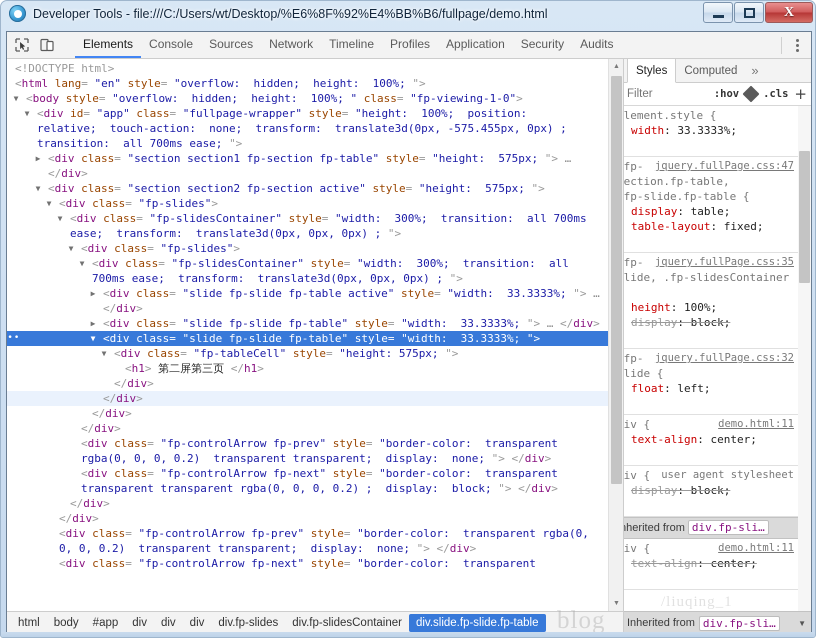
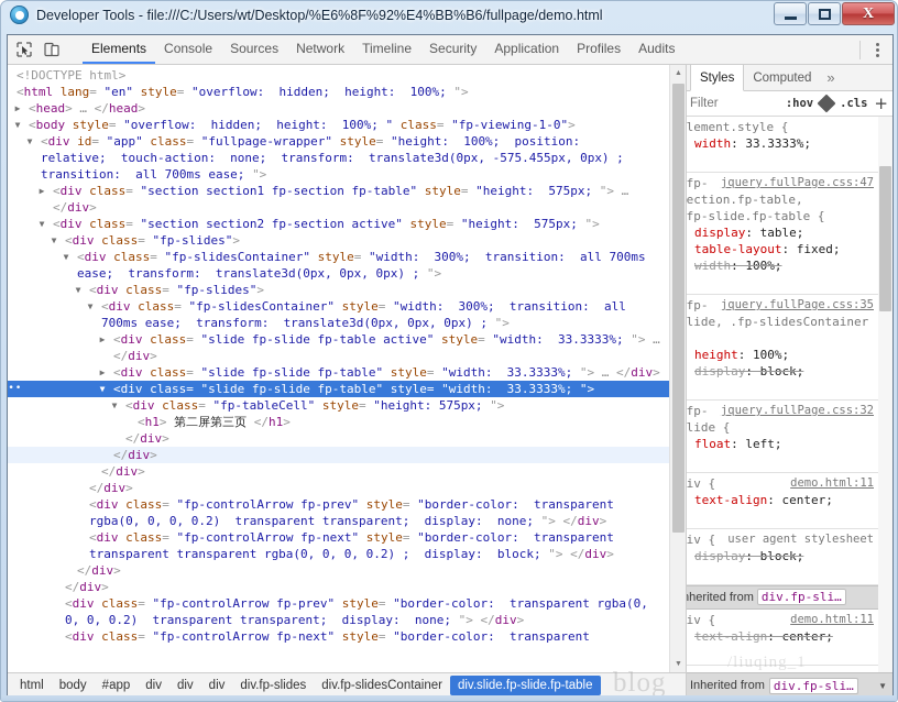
  Developer Tools - file:///C:/Users/wt/Desktop/%E6%8F%92%E4%BB%B6/fullpage/demo.html
  X
  Elements
  Console
  Sources
  Network
  Timeline
- Profiles
+ Security
  Application
- Security
+ Profiles
  Audits
  <!DOCTYPE html>
  <html lang= "en" style= "overflow: hidden; height: 100%; ">
+ ▶ <head> … </head>
  ▼ <body style= "overflow: hidden; height: 100%; " class= "fp-viewing-1-0">
  ▼ <div id= "app" class= "fullpage-wrapper" style= "height: 100%; position: relative; touch-action: none; transform: translate3d(0px, -575.455px, 0px) ; transition: all 700ms ease; ">
  ▶ <div class= "section section1 fp-section fp-table" style= "height: 575px; "> … </div>
  ▼ <div class= "section section2 fp-section active" style= "height: 575px; ">
  ▼ <div class= "fp-slides">
  ▼ <div class= "fp-slidesContainer" style= "width: 300%; transition: all 700ms ease; transform: translate3d(0px, 0px, 0px) ; ">
  ▼ <div class= "fp-slides">
  ▼ <div class= "fp-slidesContainer" style= "width: 300%; transition: all 700ms ease; transform: translate3d(0px, 0px, 0px) ; ">
  ▶ <div class= "slide fp-slide fp-table active" style= "width: 33.3333%; "> … </div>
  ▶ <div class= "slide fp-slide fp-table" style= "width: 33.3333%; "> … </div>
  ▼ <div class= "slide fp-slide fp-table" style= "width: 33.3333%; ">
  ▼ <div class= "fp-tableCell" style= "height: 575px; ">
  <h1> 第二屏第三页 </h1>
  </div>
  </div>
  </div>
  </div>
  <div class= "fp-controlArrow fp-prev" style= "border-color: transparent rgba(0, 0, 0, 0.2) transparent transparent; display: none; "> </div>
  <div class= "fp-controlArrow fp-next" style= "border-color: transparent transparent transparent rgba(0, 0, 0, 0.2) ; display: block; "> </div>
  </div>
  </div>
  <div class= "fp-controlArrow fp-prev" style= "border-color: transparent rgba(0, 0, 0, 0.2) transparent transparent; display: none; "> </div>
  <div class= "fp-controlArrow fp-next" style= "border-color: transparent
  html
  body
  #app
  div
  div
  div
  div.fp-slides
  div.fp-slidesContainer
  div.slide.fp-slide.fp-table
  Styles
  Computed
  »
  Filter
  :hov
  .cls
  +
  lement.style {
  width: 33.3333%;
  jquery.fullPage.css:47
  fp-ection.fp-table,
  fp-slide.fp-table {
  display: table;
  table-layout: fixed;
+ width: 100%;
  jquery.fullPage.css:35
  fp-lide, .fp-slidesContainer
  height: 100%;
  display: block;
  jquery.fullPage.css:32
  fp-lide {
  float: left;
  demo.html:11
  iv {
  text-align: center;
  user agent stylesheet
  iv {
  display: block;
  nherited from div.fp-sli…
  demo.html:11
  iv {
  text-align: center;
  Inherited from
  div.fp-sli…
  ▼
  /liuqing_1
  blog
